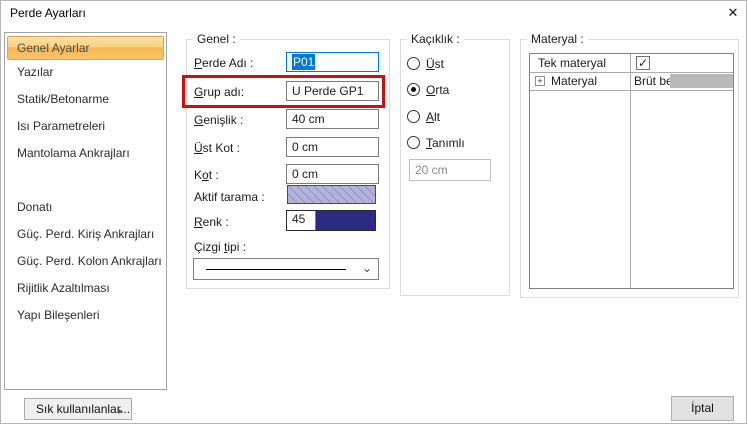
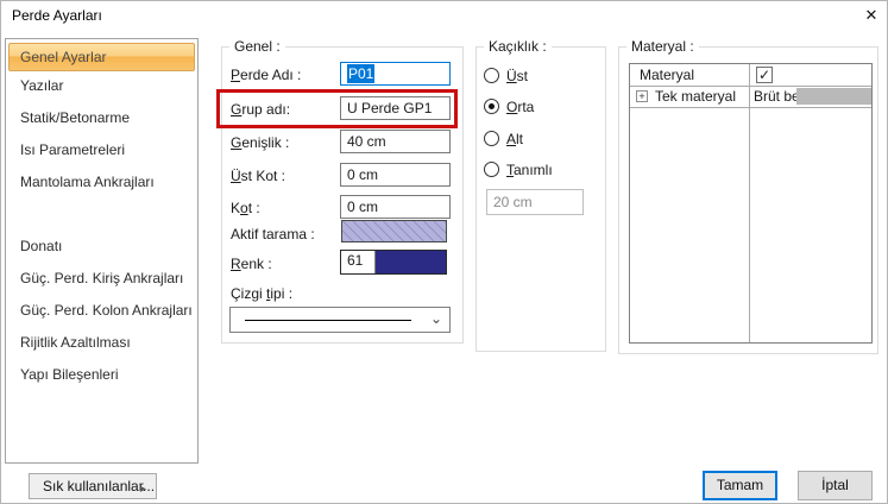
  Perde Ayarları
  ✕
  Genel Ayarlar
  Yazılar
  Statik/Betonarme
  Isı Parametreleri
  Mantolama Ankrajları
  Donatı
  Güç. Perd. Kiriş Ankrajları
  Güç. Perd. Kolon Ankrajları
  Rijitlik Azaltılması
  Yapı Bileşenleri
  Genel :
  Perde Adı :
  P01
  Grup adı:
  U Perde GP1
  Genişlik :
  40 cm
  Üst Kot :
  0 cm
  Kot :
  0 cm
  Aktif tarama :
  Renk :
- 45
+ 61
  Çizgi tipi :
  ⌄
  Kaçıklık :
  Üst
  Orta
  Alt
  Tanımlı
  20 cm
  Materyal :
- Tek materyal
+ Materyal
  ✓
  +
- Materyal
+ Tek materyal
  Sık kullanılanlar...
  ▸
+ Tamam
  İptal
